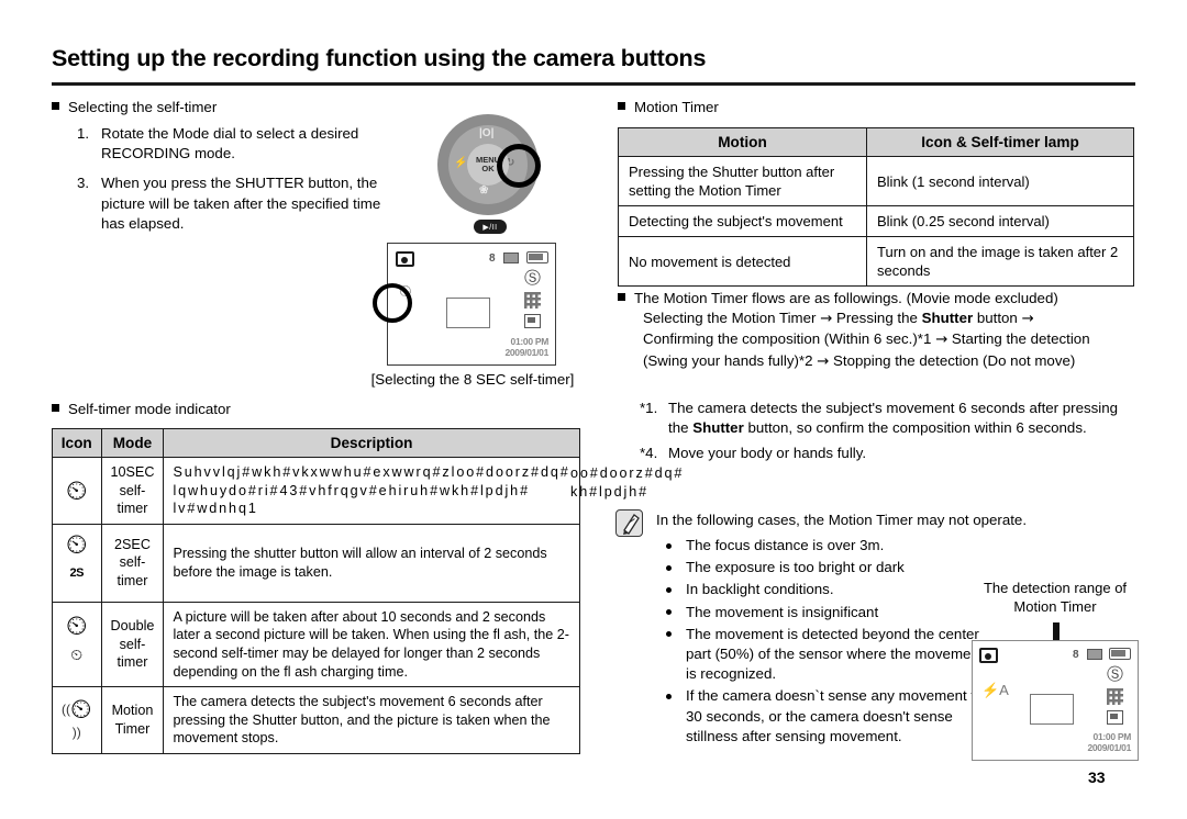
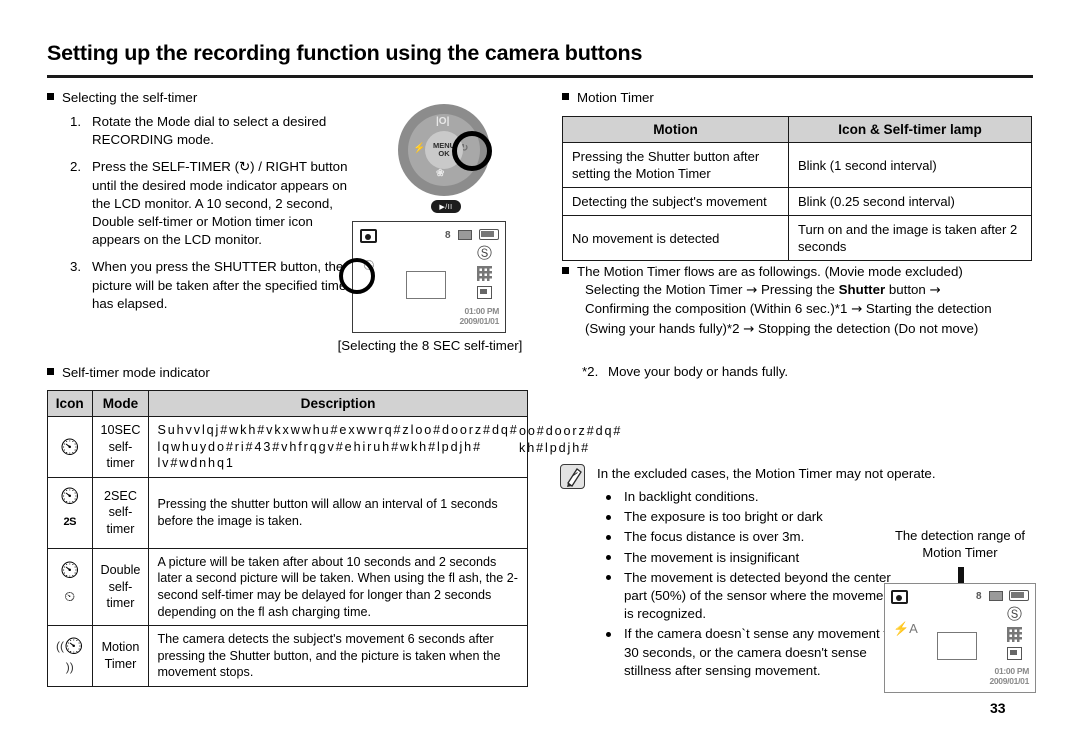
  Setting up the recording function using the camera buttons
  Selecting the self-timer
  1.
  Rotate the Mode dial to select a desired RECORDING mode.
+ 2.
+ Press the SELF-TIMER (↻) / RIGHT button until the desired mode indicator appears on the LCD monitor. A 10 second, 2 second, Double self-timer or Motion timer icon appears on the LCD monitor.
  3.
  When you press the SHUTTER button, the picture will be taken after the specified time has elapsed.
  |O|
  ⚡
  ❀
  ↻
  MENU
  OK
  8
  Ⓢ
  ⏲
  01:00 PM
  2009/01/01
  [Selecting the 8 SEC self-timer]
  Self-timer mode indicator
  Icon	Mode	Description
  ⏲	10SEC self-timer	Suhvvlqj#wkh#vkxwwhu#exwwrq#zloo#doorz#dq# lqwhuydo#ri#43#vhfrqgv#ehiruh#wkh#lpdjh# lv#wdnhq1
- ⏲2S	2SEC self-timer	Pressing the shutter button will allow an interval of 2 seconds before the image is taken.
+ ⏲2S	2SEC self-timer	Pressing the shutter button will allow an interval of 1 seconds before the image is taken.
  ⏲⏲	Double self-timer	A picture will be taken after about 10 seconds and 2 seconds later a second picture will be taken. When using the fl ash, the 2-second self-timer may be delayed for longer than 2 seconds depending on the fl ash charging time.
  ((⏲))	Motion Timer	The camera detects the subject's movement 6 seconds after pressing the Shutter button, and the picture is taken when the movement stops.
  oo#doorz#dq#
  kh#lpdjh#
  Motion Timer
  Motion	Icon & Self-timer lamp
  Pressing the Shutter button after setting the Motion Timer	Blink (1 second interval)
  Detecting the subject's movement	Blink (0.25 second interval)
  No movement is detected	Turn on and the image is taken after 2 seconds
  The Motion Timer flows are as followings. (Movie mode excluded)
  Selecting the Motion Timer → Pressing the Shutter button →
  Confirming the composition (Within 6 sec.)*1 → Starting the detection
  (Swing your hands fully)*2 → Stopping the detection (Do not move)
- *1.
- The camera detects the subject's movement 6 seconds after pressing the Shutter button, so confirm the composition within 6 seconds.
- *4.
+ *2.
  Move your body or hands fully.
- In the following cases, the Motion Timer may not operate.
+ In the excluded cases, the Motion Timer may not operate.
- The focus distance is over 3m.
+ In backlight conditions.
  The exposure is too bright or dark
- In backlight conditions.
+ The focus distance is over 3m.
  The movement is insignificant
  The movement is detected beyond the center part (50%) of the sensor where the moveme is recognized.
  If the camera doesn`t sense any movement 30 seconds, or the camera doesn't sense stillness after sensing movement.
  The detection range of
  Motion Timer
  8
  Ⓢ
  ⚡A
  01:00 PM
  2009/01/01
  33
